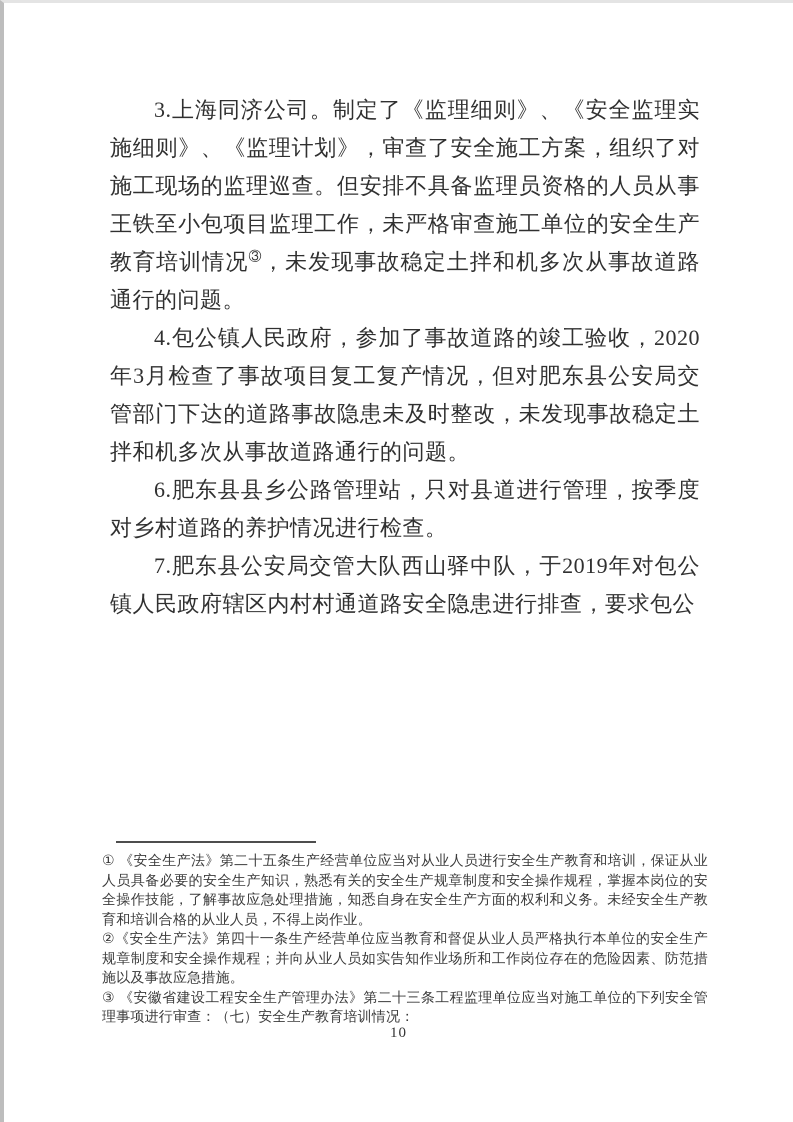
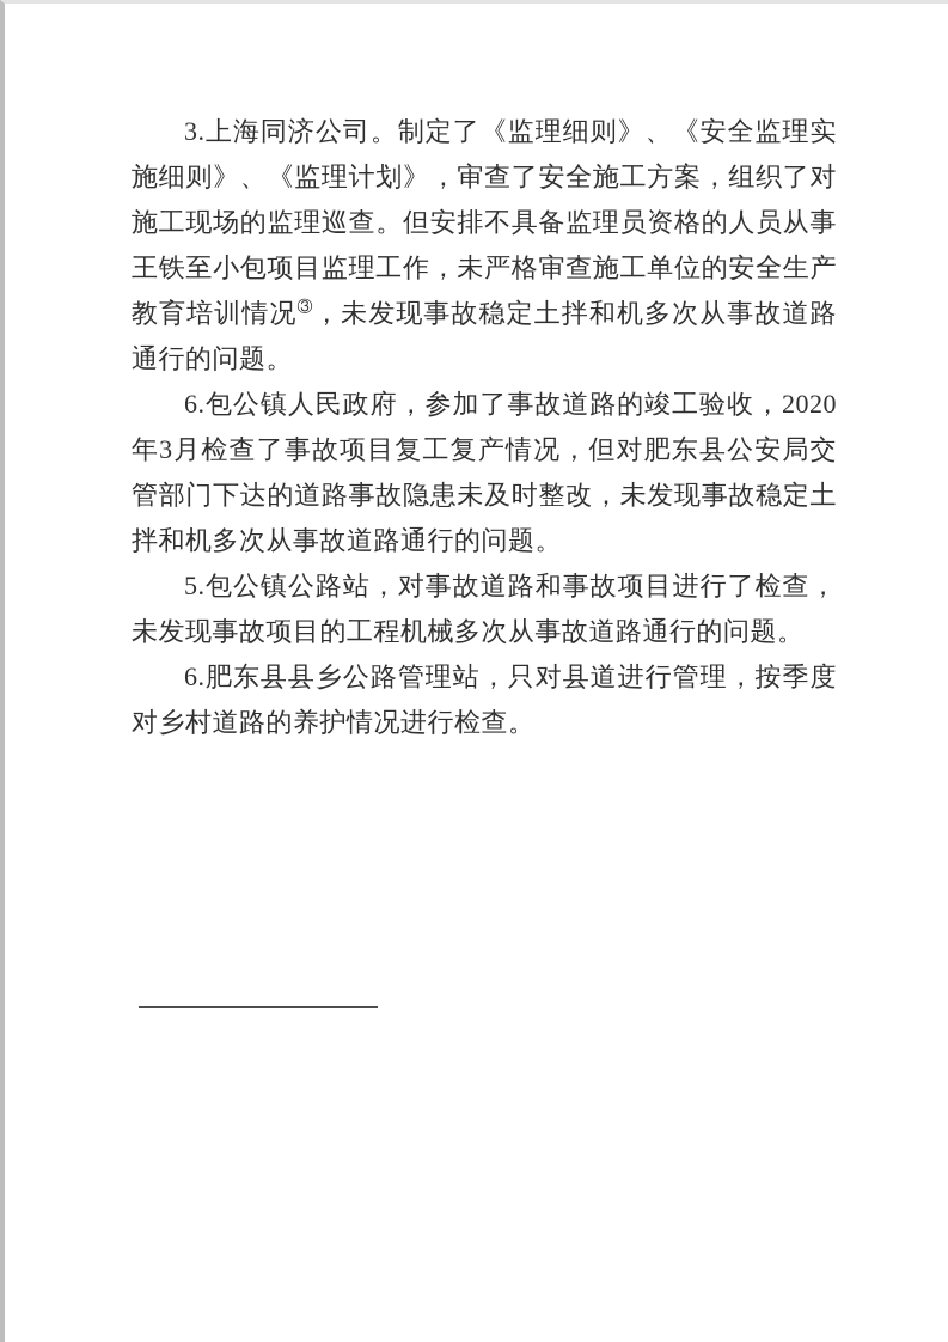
  3.上海同济公司。制定了《监理细则》、《安全监理实施细则》、《监理计划》，审查了安全施工方案，组织了对施工现场的监理巡查。但安排不具备监理员资格的人员从事王铁至小包项目监理工作，未严格审查施工单位的安全生产教育培训情况③，未发现事故稳定土拌和机多次从事故道路通行的问题。
- 4.包公镇人民政府，参加了事故道路的竣工验收，2020年3月检查了事故项目复工复产情况，但对肥东县公安局交管部门下达的道路事故隐患未及时整改，未发现事故稳定土拌和机多次从事故道路通行的问题。
+ 6.包公镇人民政府，参加了事故道路的竣工验收，2020年3月检查了事故项目复工复产情况，但对肥东县公安局交管部门下达的道路事故隐患未及时整改，未发现事故稳定土拌和机多次从事故道路通行的问题。
+ 5.包公镇公路站，对事故道路和事故项目进行了检查，未发现事故项目的工程机械多次从事故道路通行的问题。
  6.肥东县县乡公路管理站，只对县道进行管理，按季度对乡村道路的养护情况进行检查。
- 7.肥东县公安局交管大队西山驿中队，于2019年对包公镇人民政府辖区内村村通道路安全隐患进行排查，要求包公
- ① 《安全生产法》第二十五条生产经营单位应当对从业人员进行安全生产教育和培训，保证从业人员具备必要的安全生产知识，熟悉有关的安全生产规章制度和安全操作规程，掌握本岗位的安全操作技能，了解事故应急处理措施，知悉自身在安全生产方面的权利和义务。未经安全生产教育和培训合格的从业人员，不得上岗作业。
- ②《安全生产法》第四十一条生产经营单位应当教育和督促从业人员严格执行本单位的安全生产规章制度和安全操作规程；并向从业人员如实告知作业场所和工作岗位存在的危险因素、防范措施以及事故应急措施。
- ③ 《安徽省建设工程安全生产管理办法》第二十三条工程监理单位应当对施工单位的下列安全管理事项进行审查：（七）安全生产教育培训情况：
- 10
